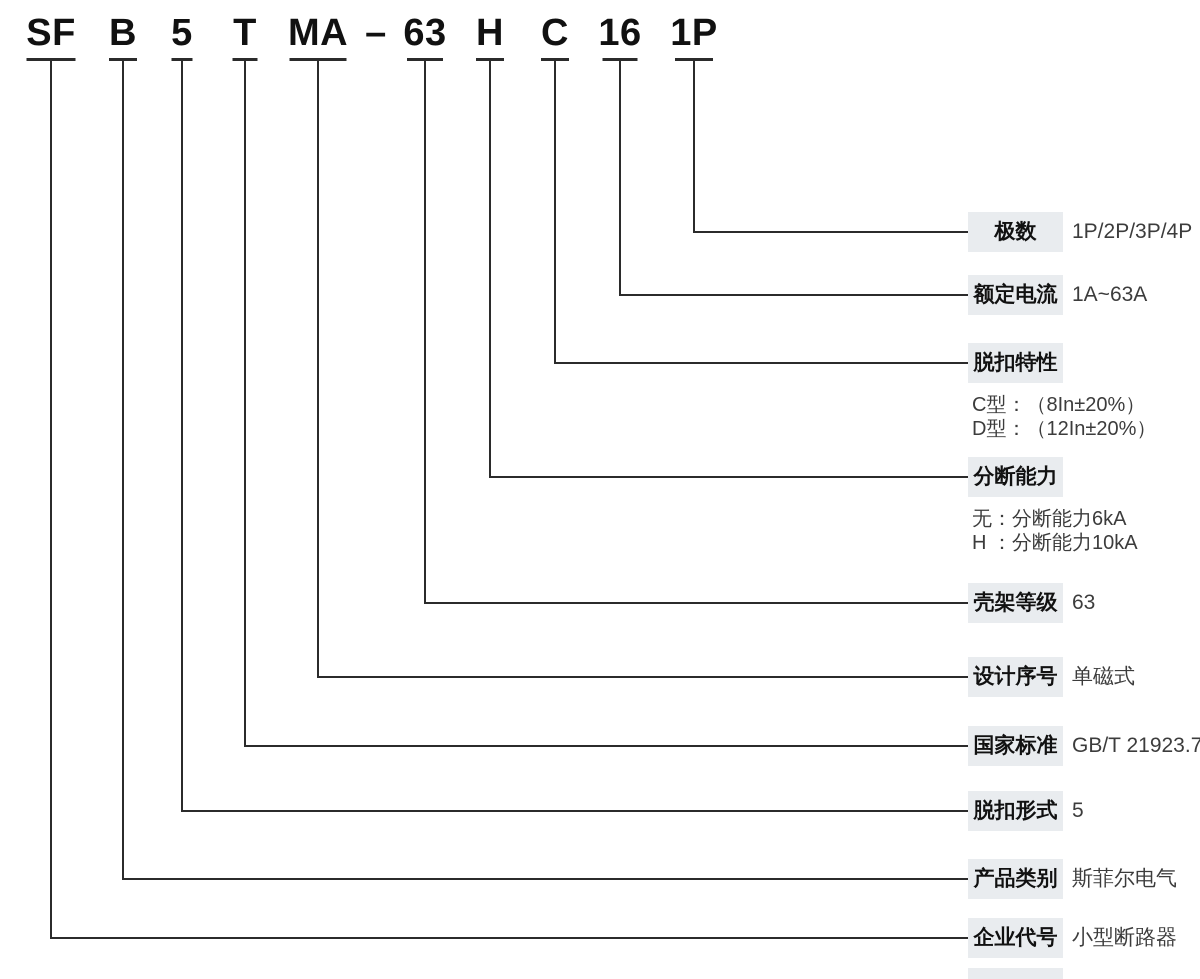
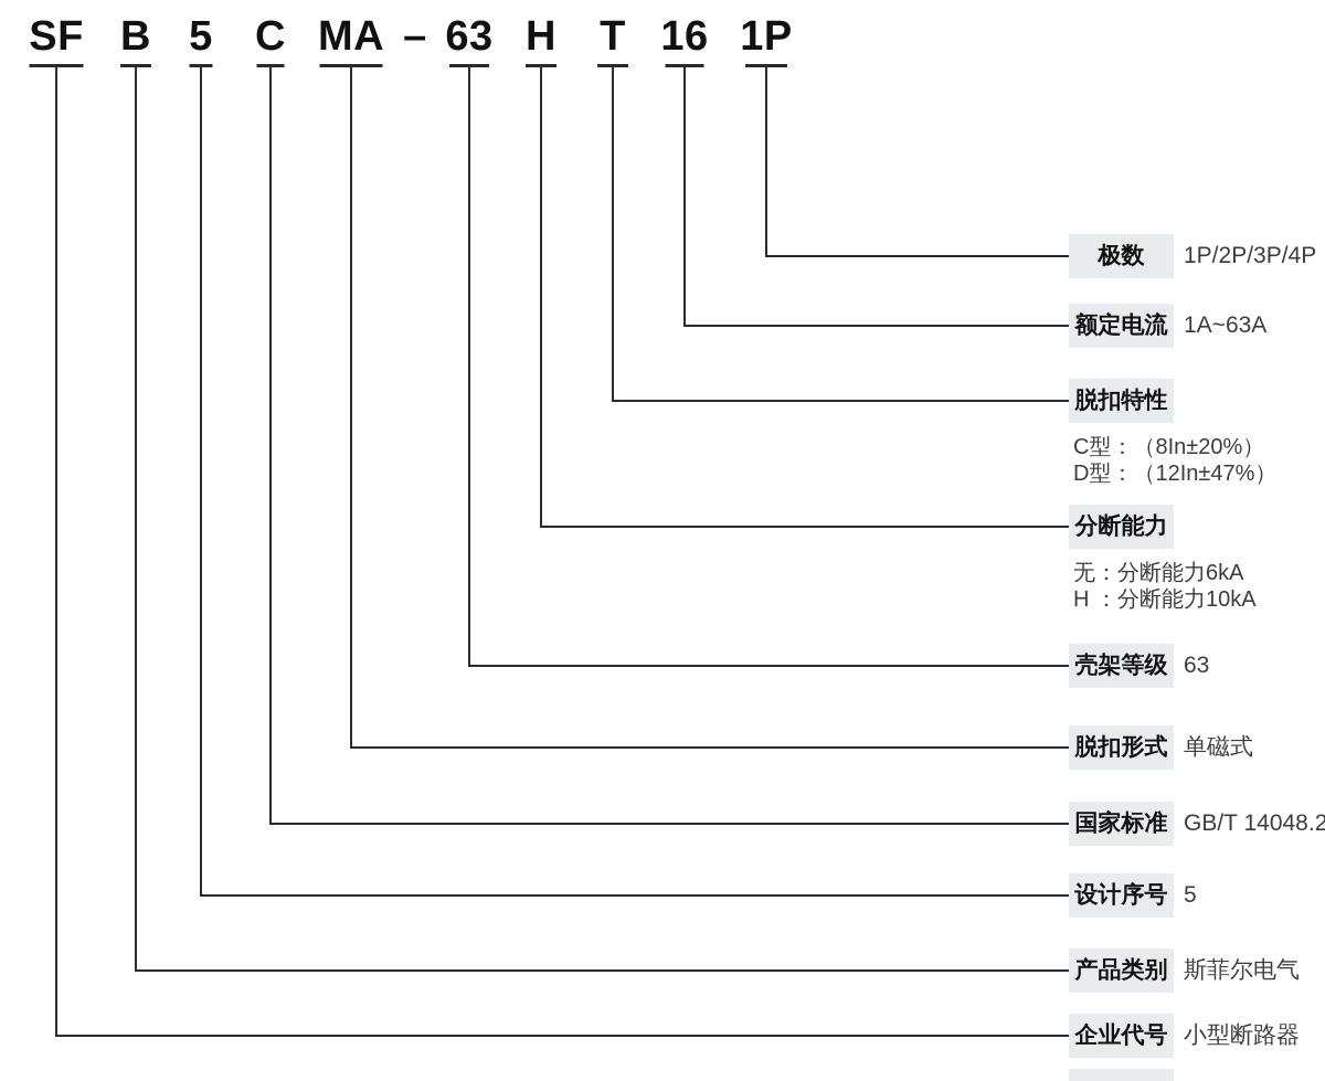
  SF
  B
  5
- T
+ C
  MA
  63
  H
- C
+ T
  16
  1P
  –
  极数
  1P/2P/3P/4P
  额定电流
  1A~63A
  脱扣特性
  C型：（8In±20%）
- D型：（12In±20%）
+ D型：（12In±47%）
  分断能力
  无：分断能力6kA
  H ：分断能力10kA
  壳架等级
  63
- 设计序号
+ 脱扣形式
  单磁式
  国家标准
- GB/T 21923.7
+ GB/T 14048.2
- 脱扣形式
+ 设计序号
  5
  产品类别
  斯菲尔电气
  企业代号
  小型断路器
